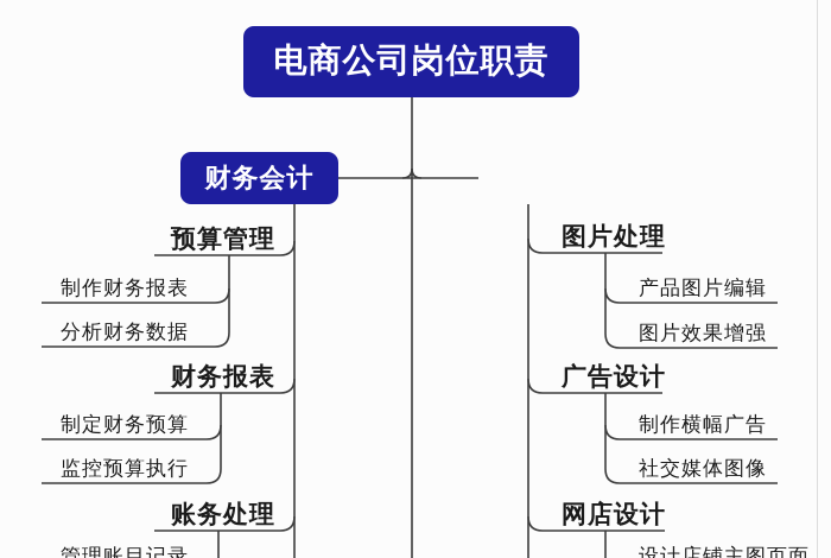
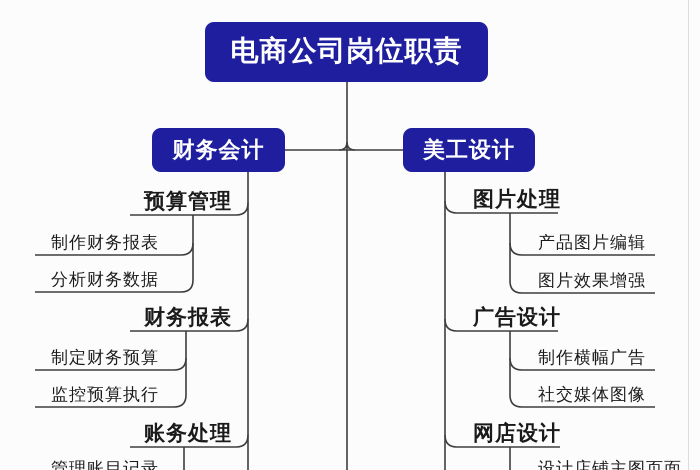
  电商公司岗位职责
  财务会计
+ 美工设计
  预算管理
  制作财务报表
  分析财务数据
  财务报表
  制定财务预算
  监控预算执行
  账务处理
  管理账目记录
  图片处理
  产品图片编辑
  图片效果增强
  广告设计
  制作横幅广告
  社交媒体图像
  网店设计
  设计店铺主图页面
